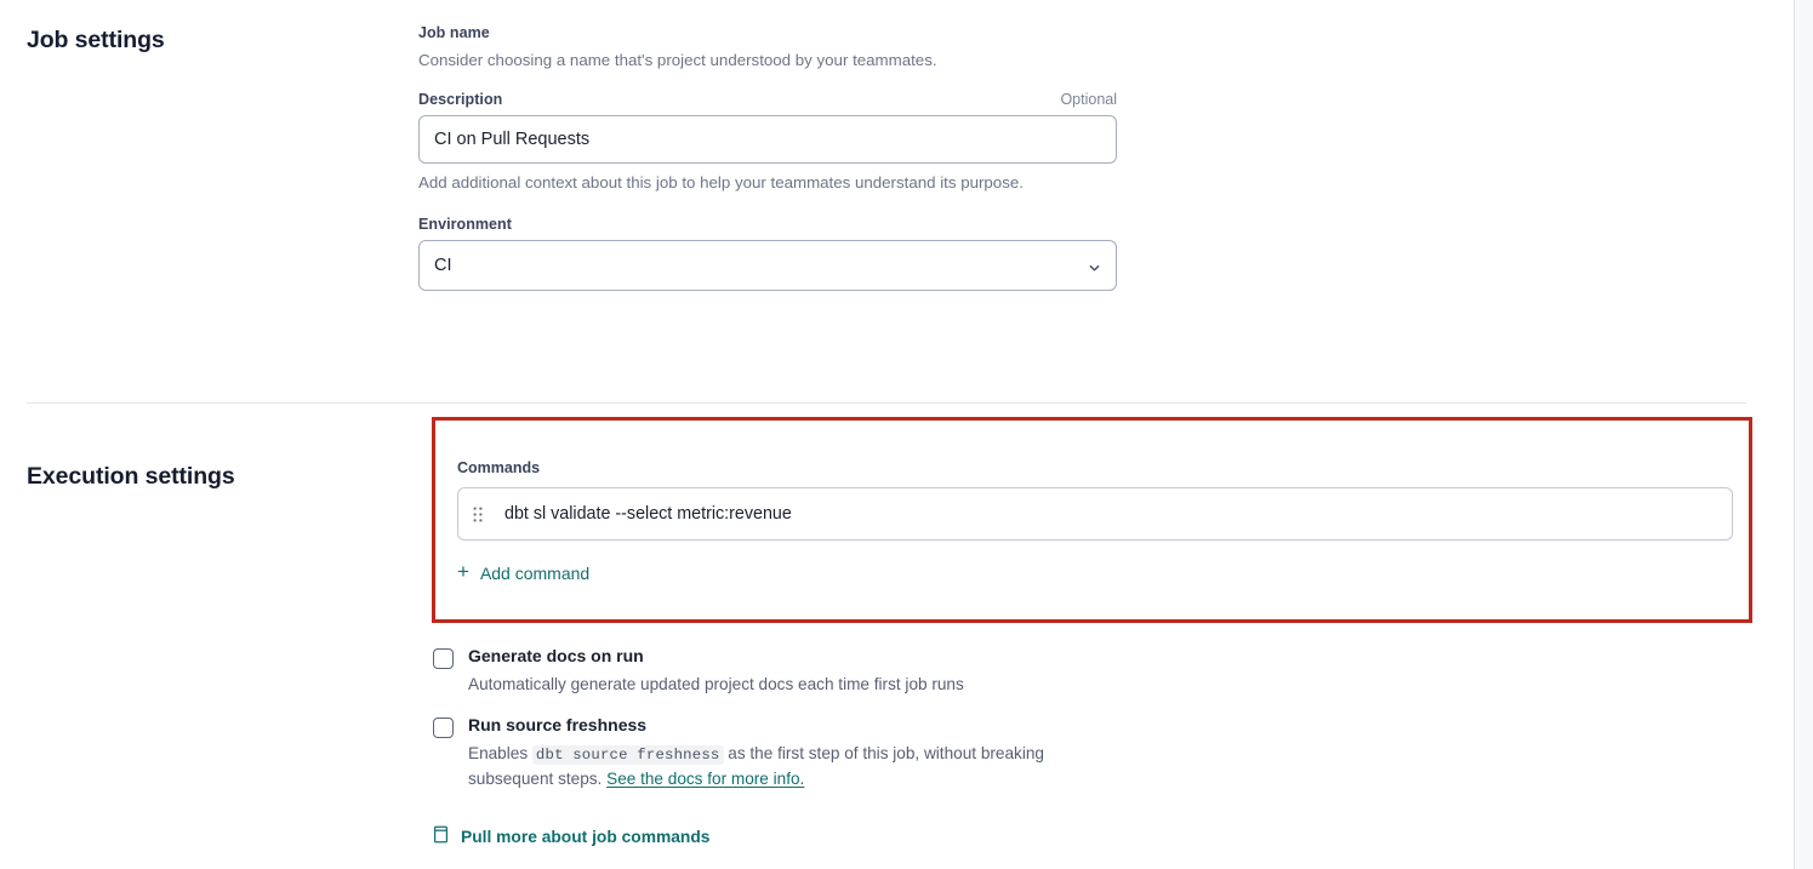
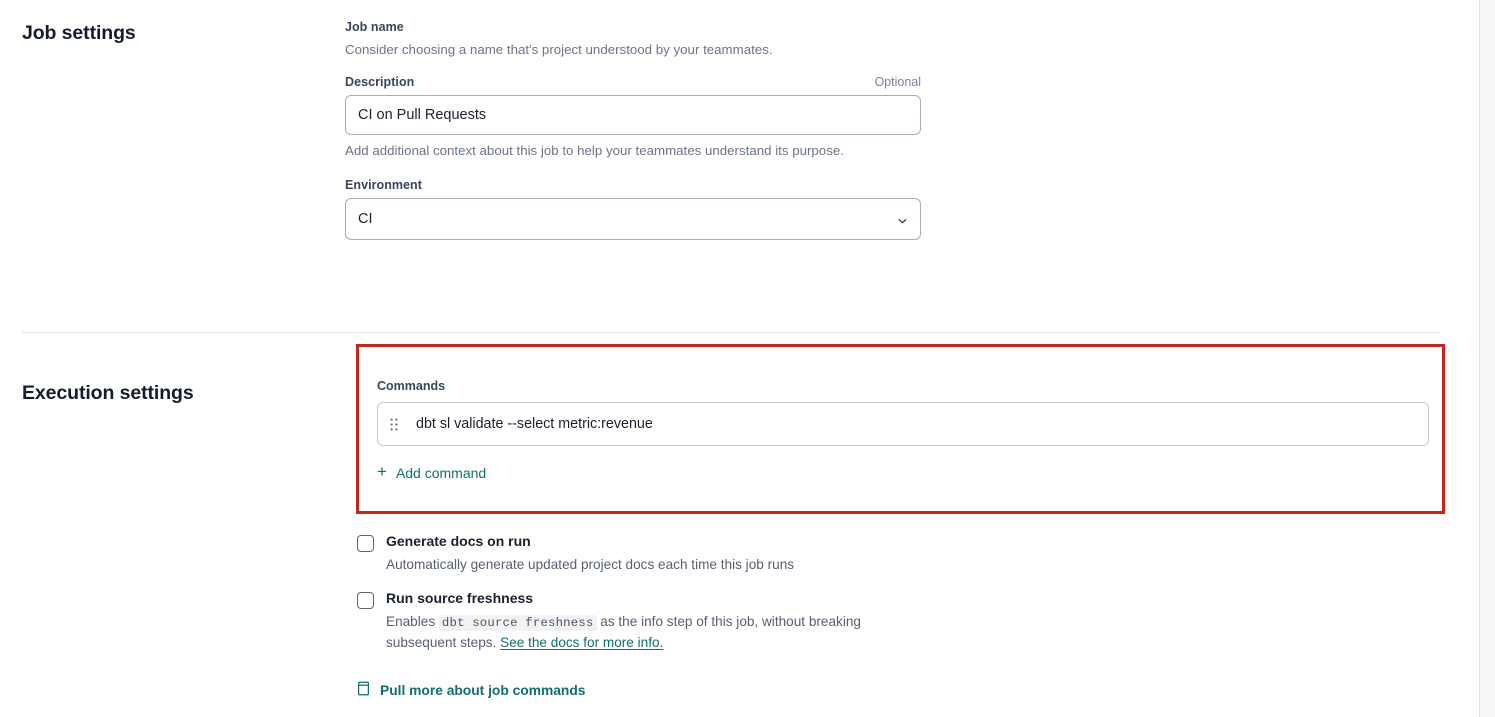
  Job settings
  Job name
  Consider choosing a name that's project understood by your teammates.
  Description
  Optional
  CI on Pull Requests
  Add additional context about this job to help your teammates understand its purpose.
  Environment
  CI
  Execution settings
  Commands
  dbt sl validate --select metric:revenue
  +
  Add command
  Generate docs on run
- Automatically generate updated project docs each time first job runs
+ Automatically generate updated project docs each time this job runs
  Run source freshness
- Enables dbt source freshness as the first step of this job, without breaking subsequent steps. See the docs for more info.
+ Enables dbt source freshness as the info step of this job, without breaking subsequent steps. See the docs for more info.
  Pull more about job commands
